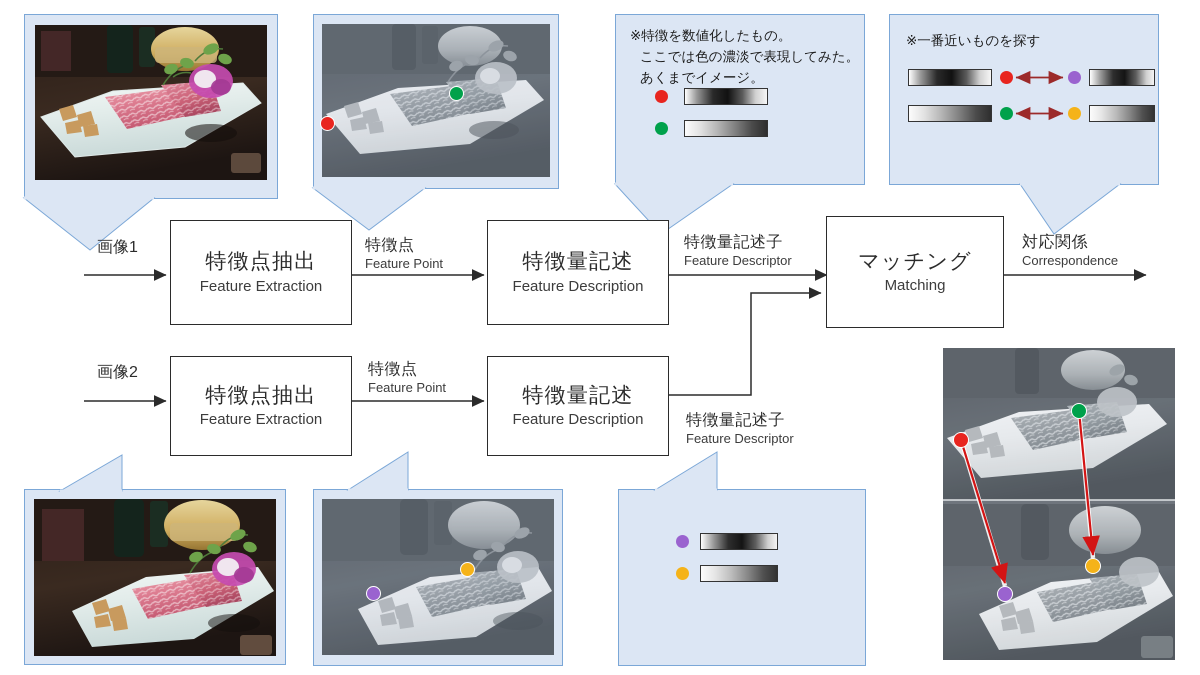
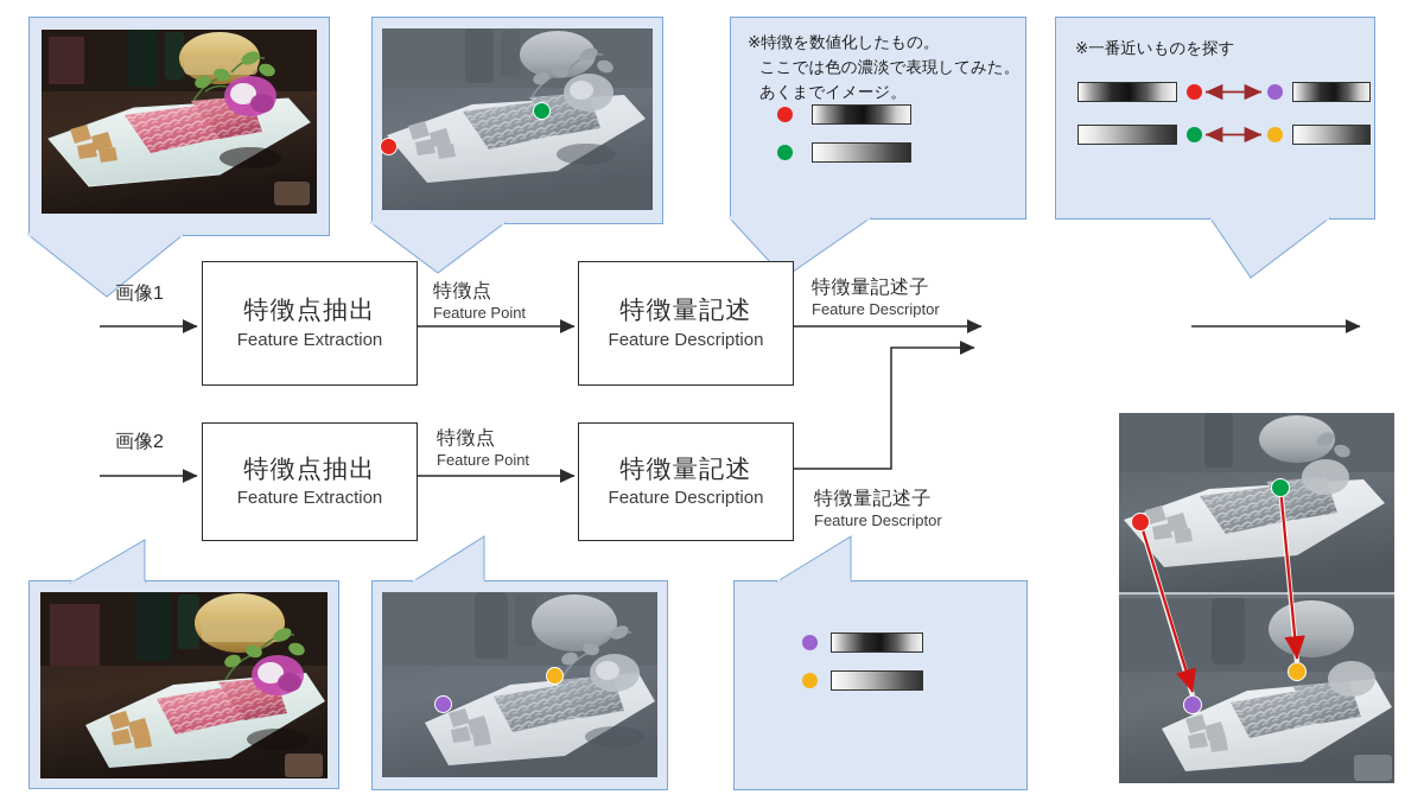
  ※特徴を数値化したもの。
  ここでは色の濃淡で表現してみた。
  あくまでイメージ。
  ※一番近いものを探す
  画像1
  特徴点抽出
  Feature Extraction
  特徴点
  Feature Point
  特徴量記述
  Feature Description
  特徴量記述子
  Feature Descriptor
- マッチング
- Matching
- 対応関係
- Correspondence
  画像2
  特徴点抽出
  Feature Extraction
  特徴点
  Feature Point
  特徴量記述
  Feature Description
  特徴量記述子
  Feature Descriptor
